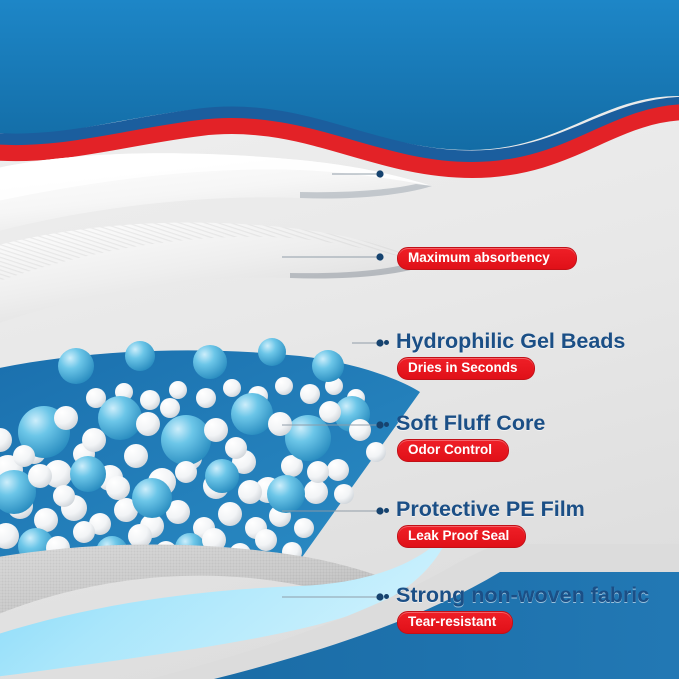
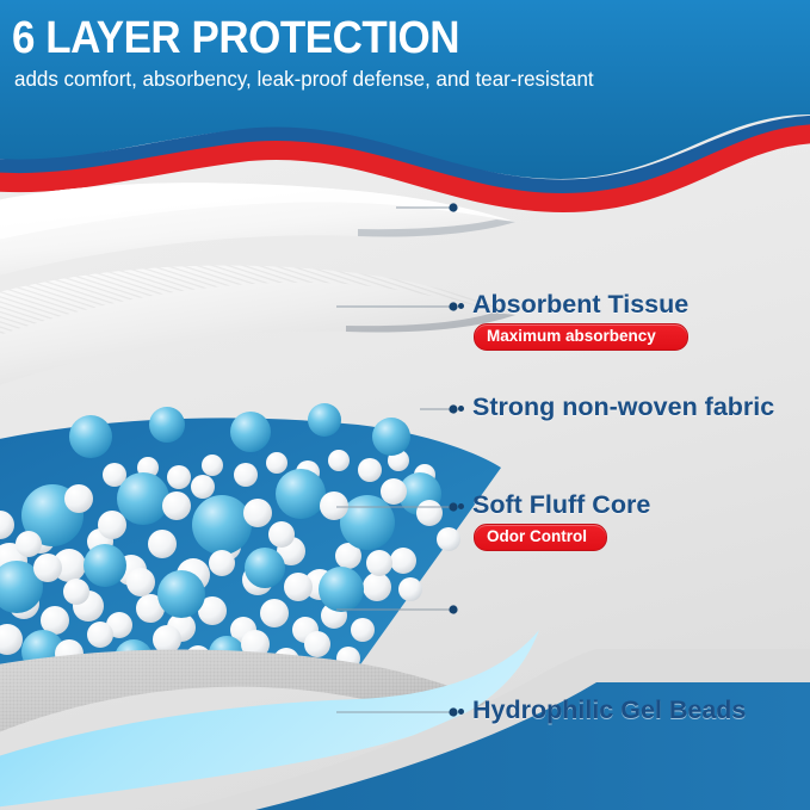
+ 6 LAYER PROTECTION
+ adds comfort, absorbency, leak-proof defense, and tear-resistant
+ Absorbent Tissue
  Maximum absorbency
- Hydrophilic Gel Beads
+ Strong non-woven fabric
- Dries in Seconds
  Soft Fluff Core
  Odor Control
- Protective PE Film
- Leak Proof Seal
- Strong non-woven fabric
+ Hydrophilic Gel Beads
- Tear-resistant
